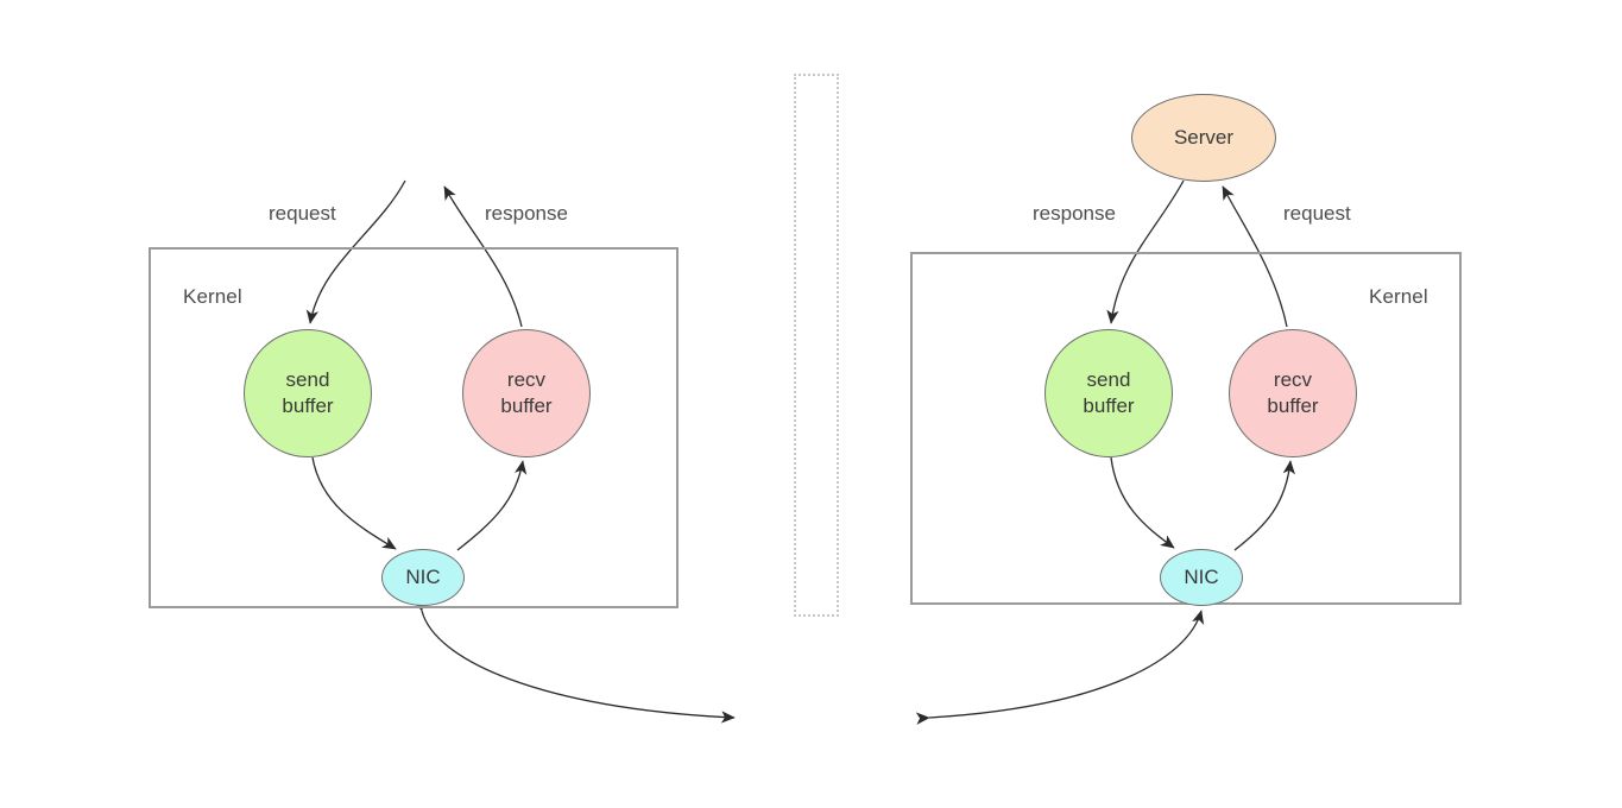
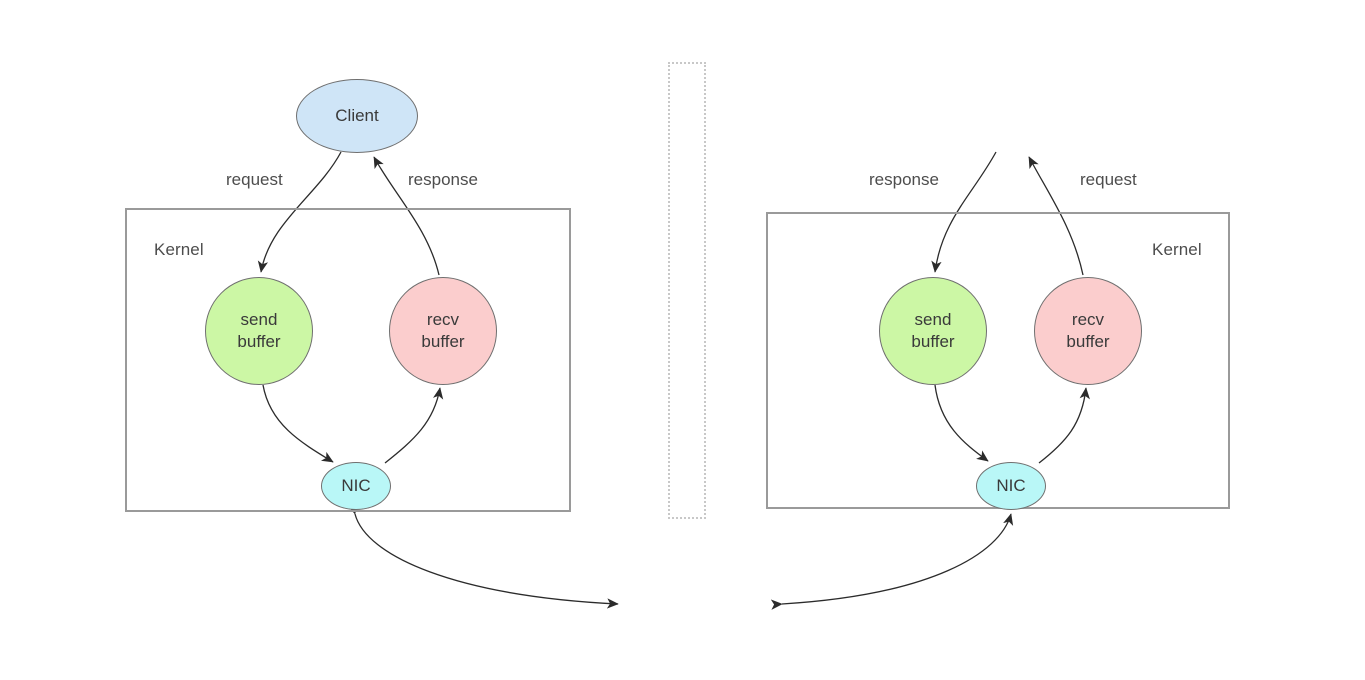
  Kernel
  Kernel
+ Client
  send
  buffer
  recv
  buffer
  NIC
- Server
  send
  buffer
  recv
  buffer
  NIC
  request
  response
  response
  request
